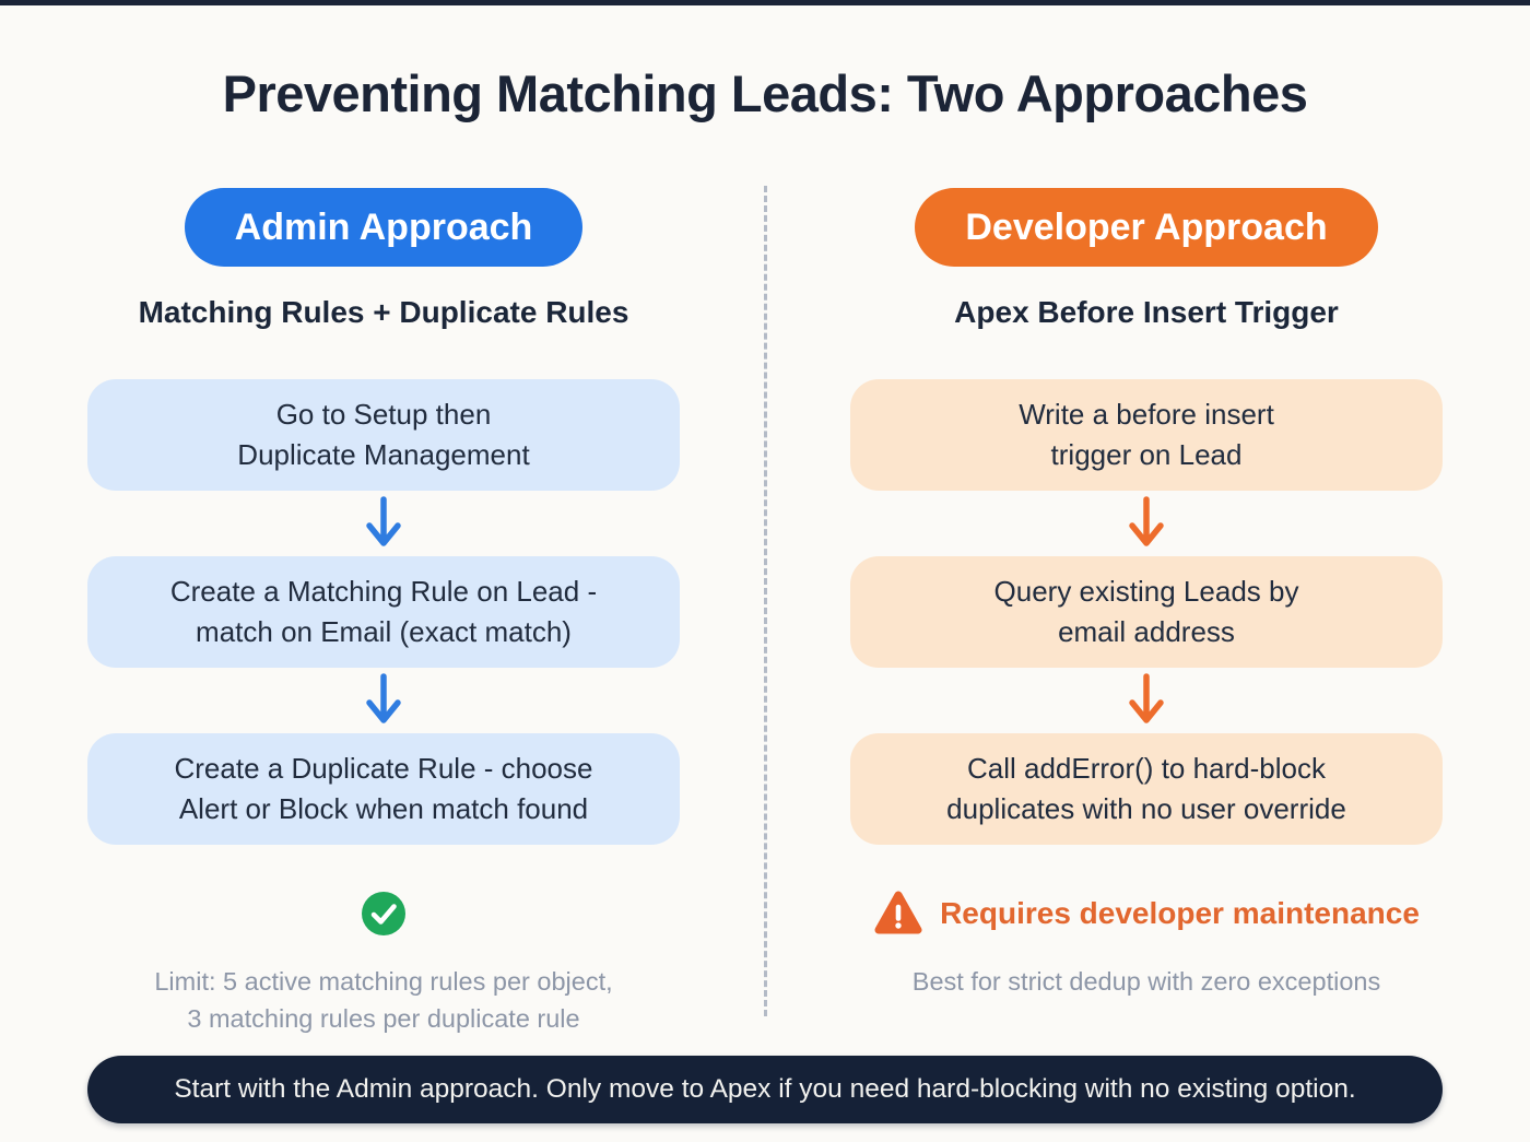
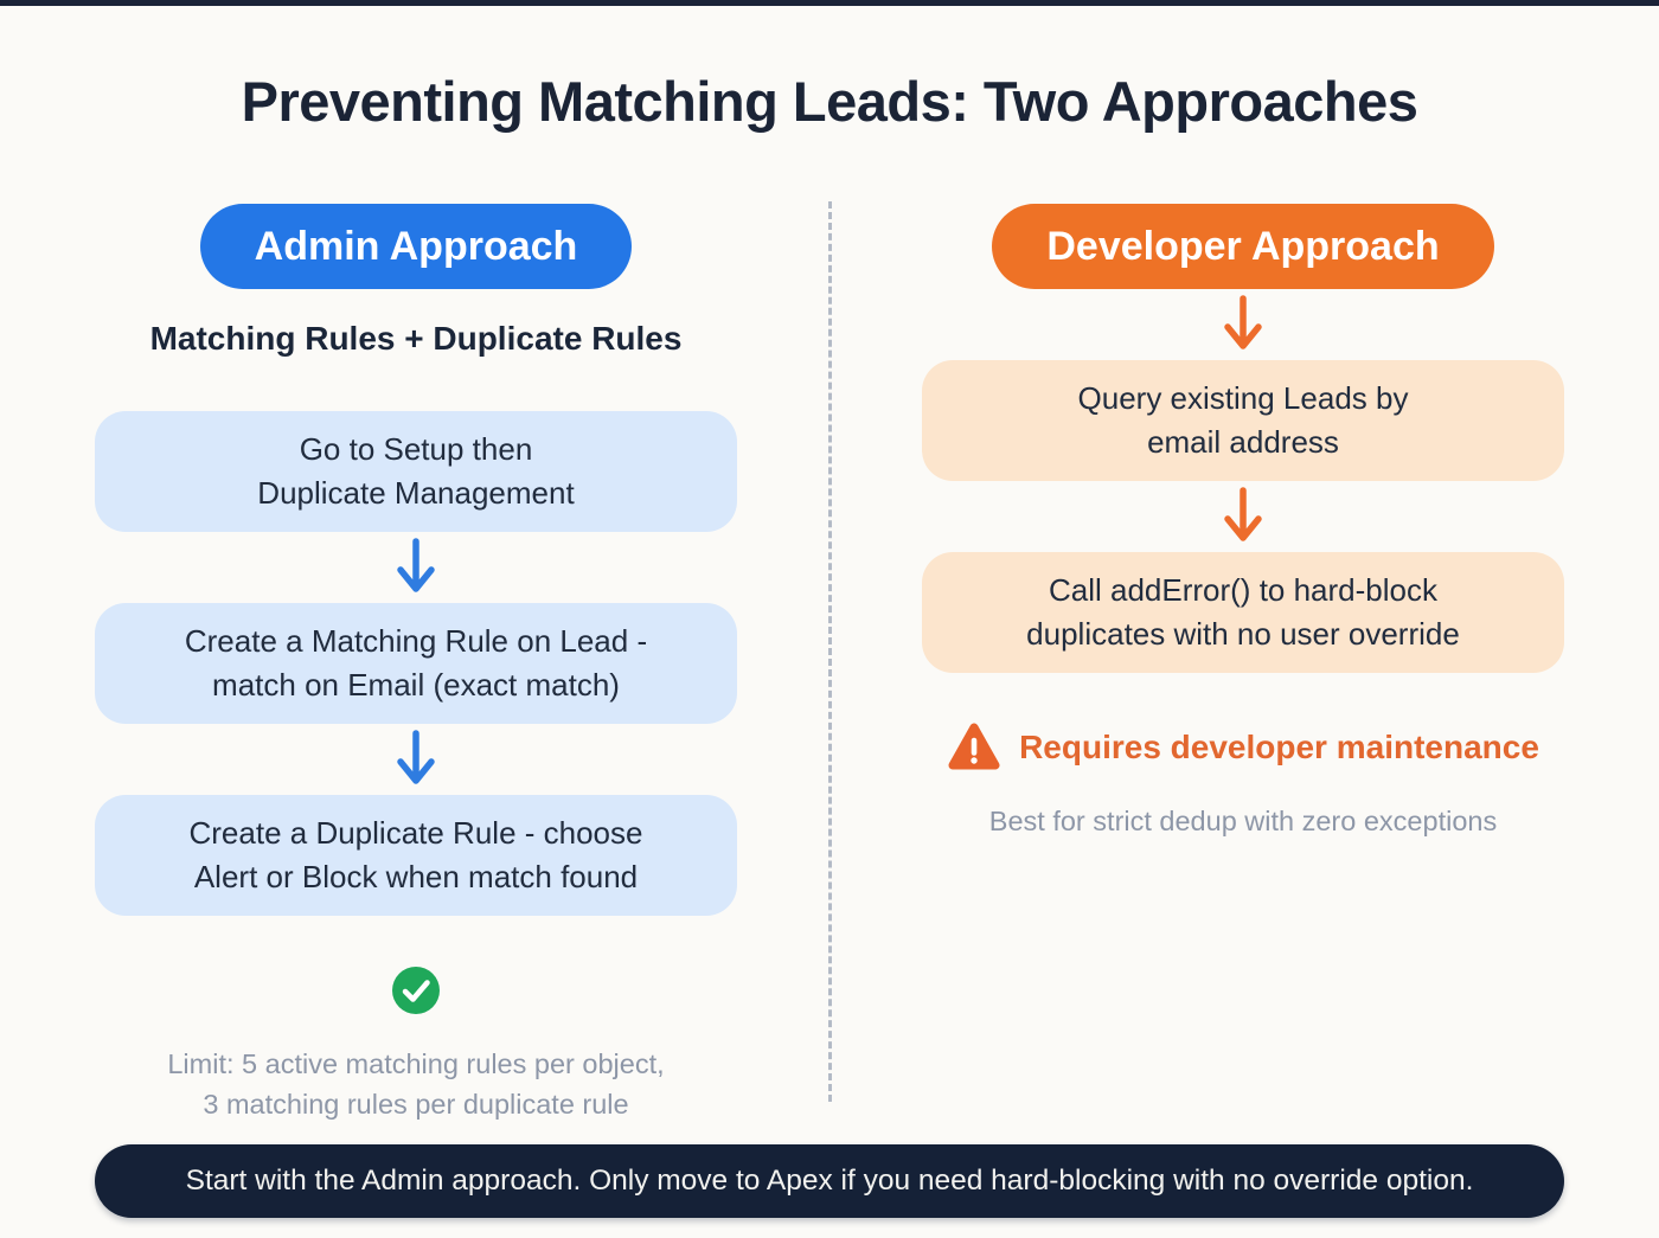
  Preventing Matching Leads: Two Approaches
  Admin Approach
  Matching Rules + Duplicate Rules
  Go to Setup then
  Duplicate Management
  Create a Matching Rule on Lead -
  match on Email (exact match)
  Create a Duplicate Rule - choose
  Alert or Block when match found
  Limit: 5 active matching rules per object,
  3 matching rules per duplicate rule
  Developer Approach
- Apex Before Insert Trigger
- Write a before insert
- trigger on Lead
  Query existing Leads by
  email address
  Call addError() to hard-block
  duplicates with no user override
  Requires developer maintenance
  Best for strict dedup with zero exceptions
- Start with the Admin approach. Only move to Apex if you need hard-blocking with no existing option.
+ Start with the Admin approach. Only move to Apex if you need hard-blocking with no override option.
